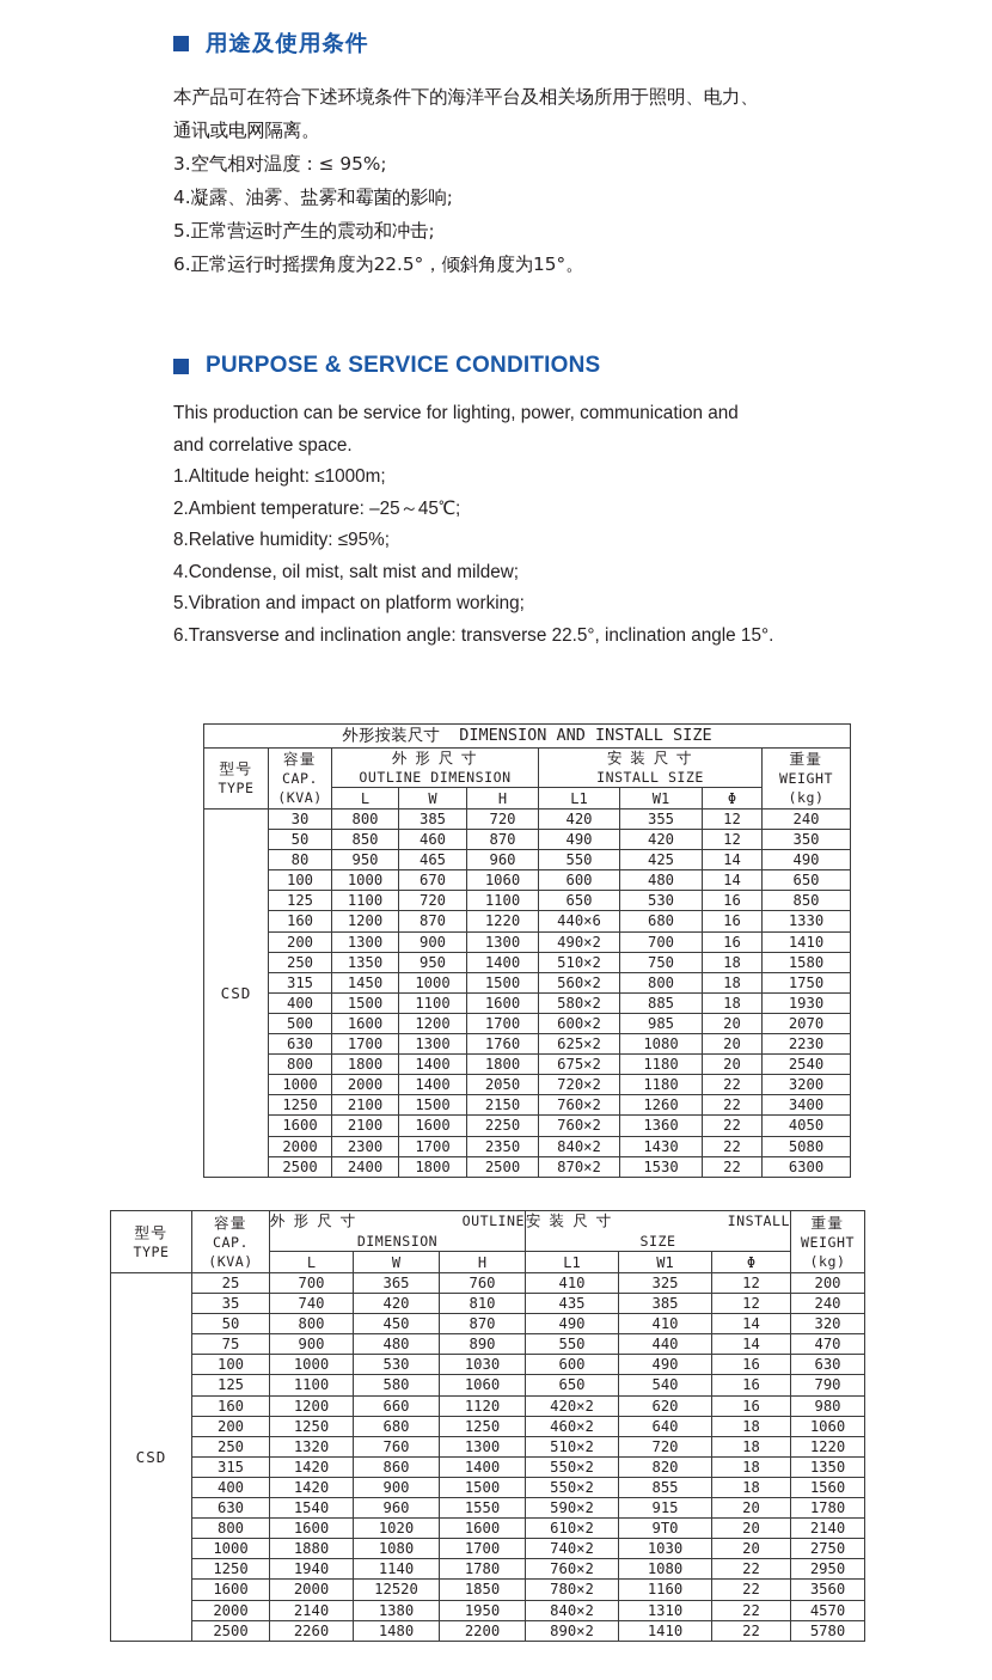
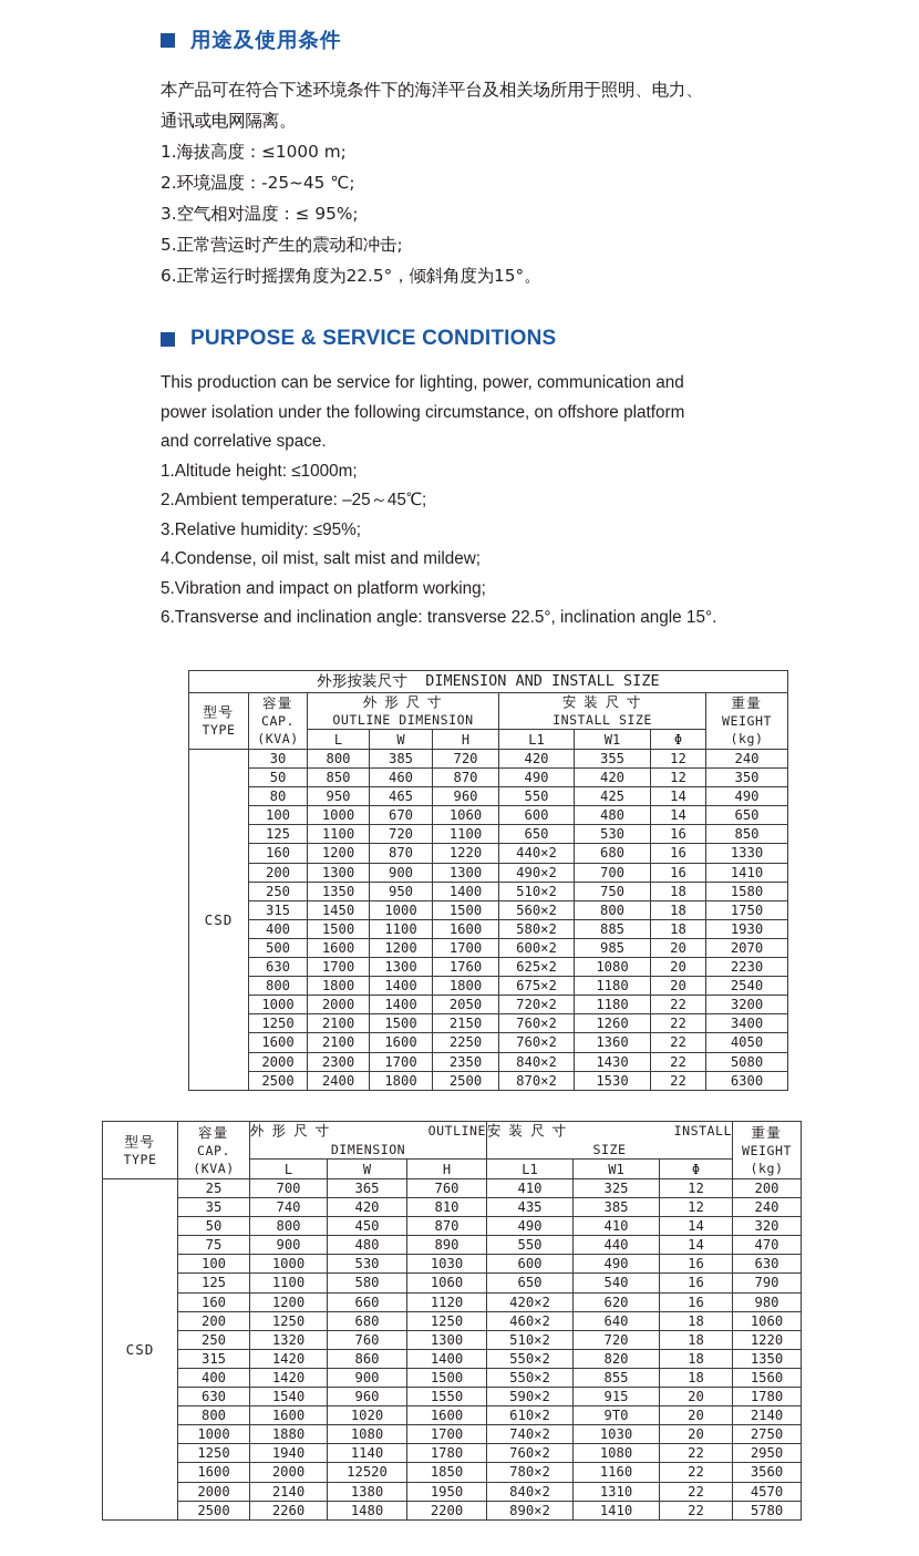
  用途及使用条件
  本产品可在符合下述环境条件下的海洋平台及相关场所用于照明、电力、
  通讯或电网隔离。
+ 1.海拔高度：≤1000 m;
+ 2.环境温度：-25~45 ℃;
  3.空气相对温度：≤ 95%;
- 4.凝露、油雾、盐雾和霉菌的影响;
  5.正常营运时产生的震动和冲击;
  6.正常运行时摇摆角度为22.5°，倾斜角度为15°。
  PURPOSE & SERVICE CONDITIONS
  This production can be service for lighting, power, communication and
+ power isolation under the following circumstance, on offshore platform
  and correlative space.
  1.Altitude height: ≤1000m;
  2.Ambient temperature: –25～45℃;
- 8.Relative humidity: ≤95%;
+ 3.Relative humidity: ≤95%;
  4.Condense, oil mist, salt mist and mildew;
  5.Vibration and impact on platform working;
  6.Transverse and inclination angle: transverse 22.5°, inclination angle 15°.
  外形按装尺寸 DIMENSION AND INSTALL SIZE
  型号 TYPE	容量 CAP. (KVA)	外 形 尺 寸 OUTLINE DIMENSION	安 装 尺 寸 INSTALL SIZE	重量 WEIGHT (kg)
  L	W	H	L1	W1	Φ
  CSD	30	800	385	720	420	355	12	240
  50	850	460	870	490	420	12	350
  80	950	465	960	550	425	14	490
  100	1000	670	1060	600	480	14	650
  125	1100	720	1100	650	530	16	850
- 160	1200	870	1220	440×6	680	16	1330
+ 160	1200	870	1220	440×2	680	16	1330
  200	1300	900	1300	490×2	700	16	1410
  250	1350	950	1400	510×2	750	18	1580
  315	1450	1000	1500	560×2	800	18	1750
  400	1500	1100	1600	580×2	885	18	1930
  500	1600	1200	1700	600×2	985	20	2070
  630	1700	1300	1760	625×2	1080	20	2230
  800	1800	1400	1800	675×2	1180	20	2540
  1000	2000	1400	2050	720×2	1180	22	3200
  1250	2100	1500	2150	760×2	1260	22	3400
  1600	2100	1600	2250	760×2	1360	22	4050
  2000	2300	1700	2350	840×2	1430	22	5080
  2500	2400	1800	2500	870×2	1530	22	6300
  型号 TYPE	容量 CAP. (KVA)	外 形 尺 寸 OUTLINE DIMENSION	安 装 尺 寸 INSTALL SIZE	重量 WEIGHT (kg)
  L	W	H	L1	W1	Φ
  CSD	25	700	365	760	410	325	12	200
  35	740	420	810	435	385	12	240
  50	800	450	870	490	410	14	320
  75	900	480	890	550	440	14	470
  100	1000	530	1030	600	490	16	630
  125	1100	580	1060	650	540	16	790
  160	1200	660	1120	420×2	620	16	980
  200	1250	680	1250	460×2	640	18	1060
  250	1320	760	1300	510×2	720	18	1220
  315	1420	860	1400	550×2	820	18	1350
  400	1420	900	1500	550×2	855	18	1560
  630	1540	960	1550	590×2	915	20	1780
  800	1600	1020	1600	610×2	9T0	20	2140
  1000	1880	1080	1700	740×2	1030	20	2750
  1250	1940	1140	1780	760×2	1080	22	2950
  1600	2000	12520	1850	780×2	1160	22	3560
  2000	2140	1380	1950	840×2	1310	22	4570
  2500	2260	1480	2200	890×2	1410	22	5780
